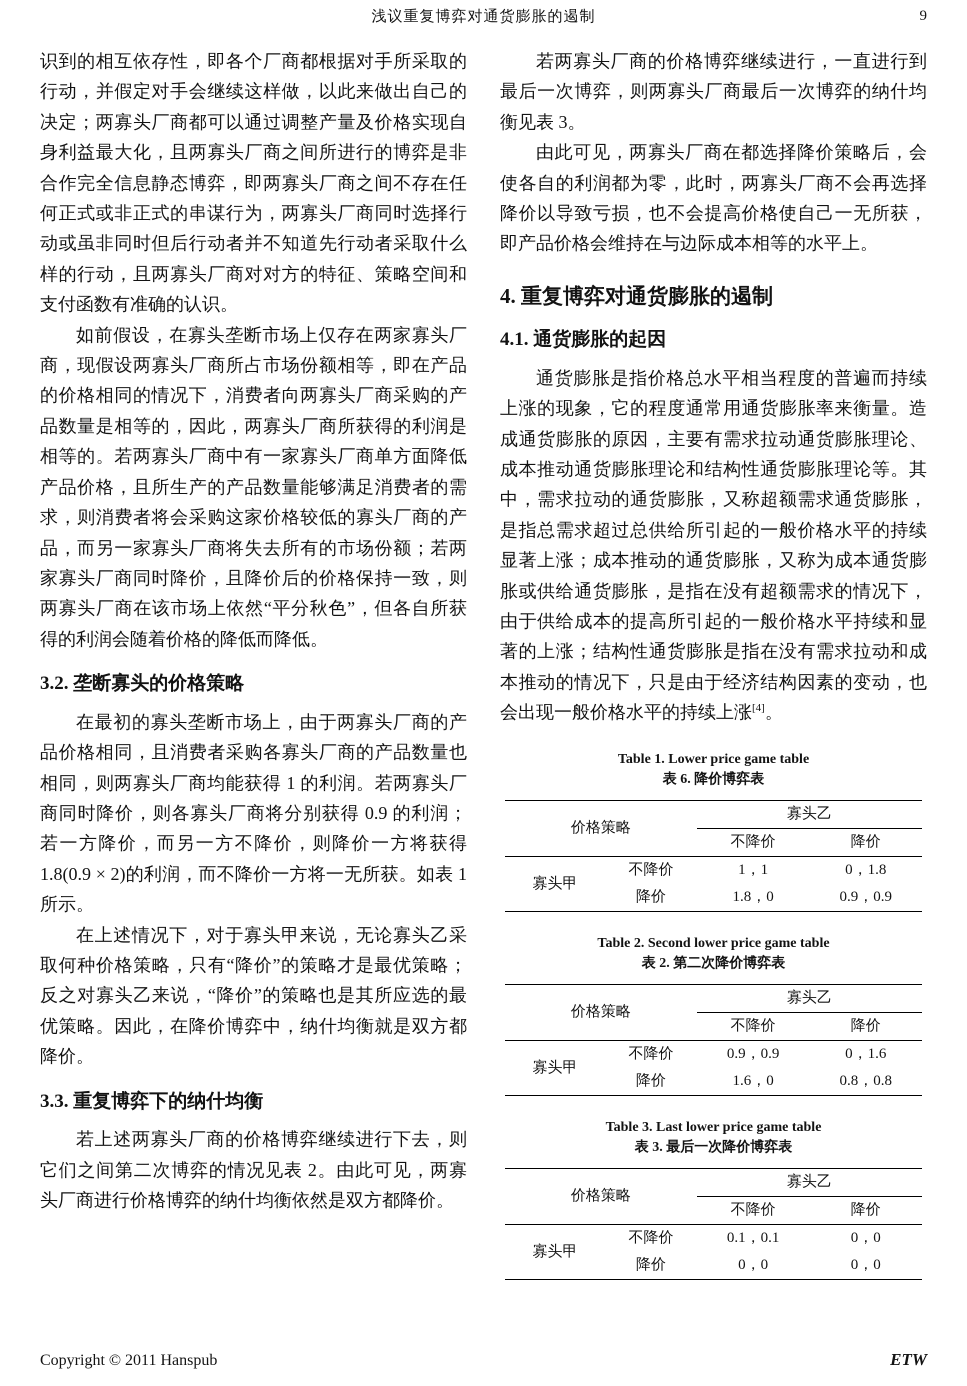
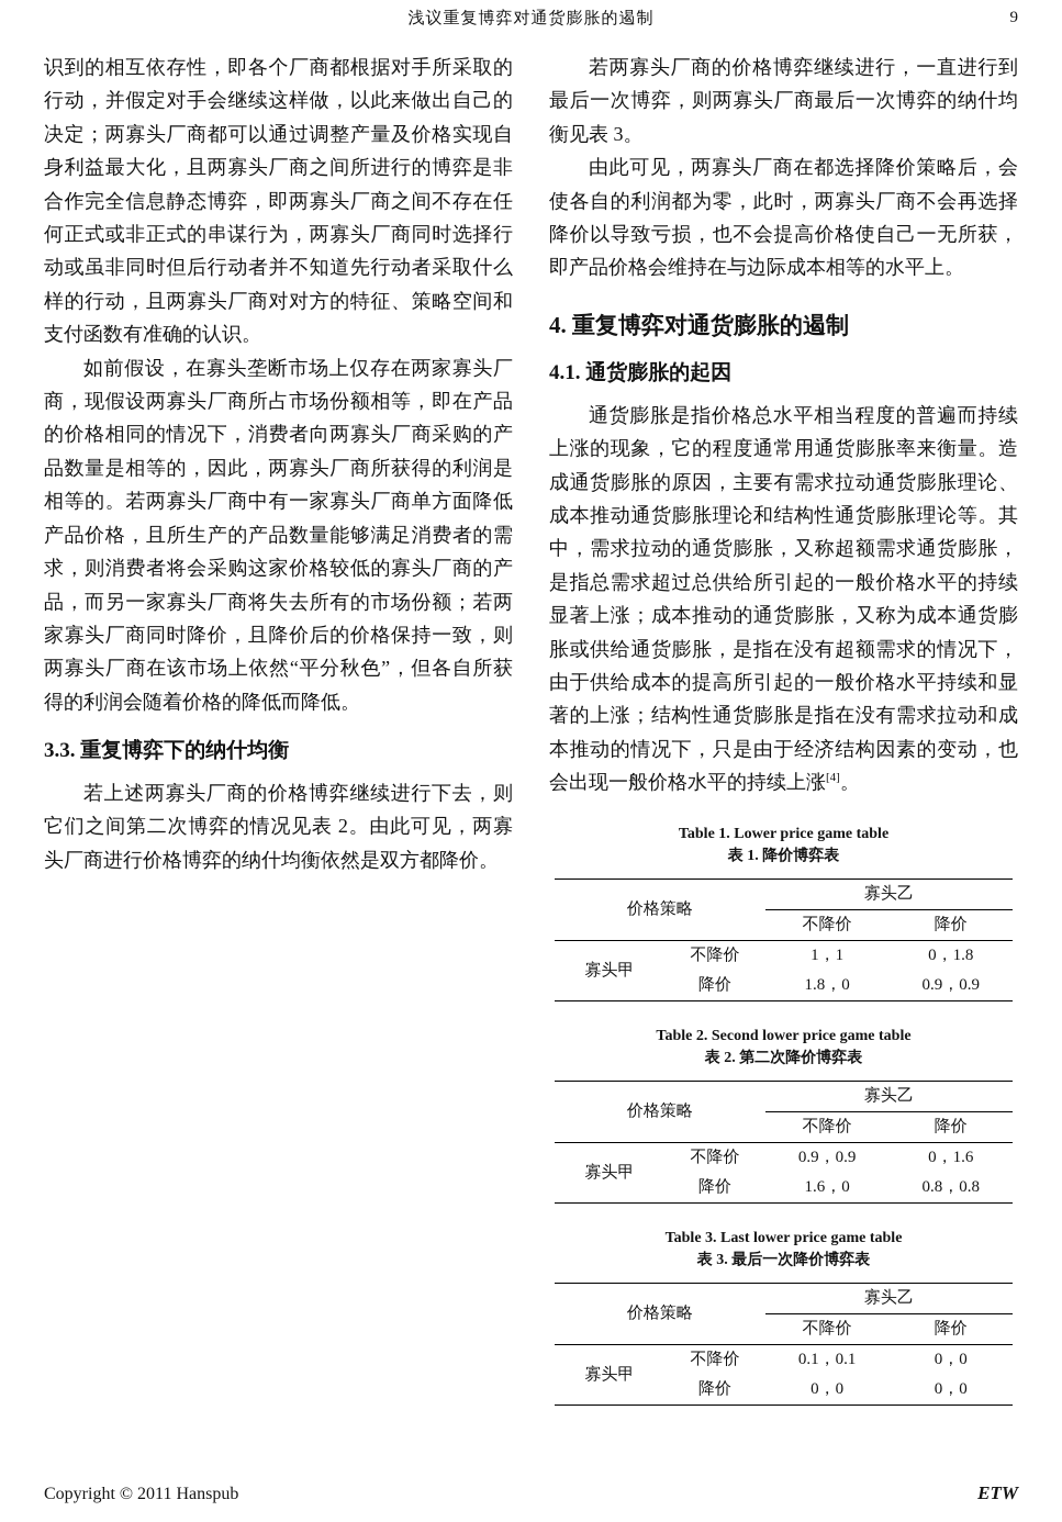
  浅议重复博弈对通货膨胀的遏制
  9
  识到的相互依存性，即各个厂商都根据对手所采取的行动，并假定对手会继续这样做，以此来做出自己的决定；两寡头厂商都可以通过调整产量及价格实现自身利益最大化，且两寡头厂商之间所进行的博弈是非合作完全信息静态博弈，即两寡头厂商之间不存在任何正式或非正式的串谋行为，两寡头厂商同时选择行动或虽非同时但后行动者并不知道先行动者采取什么样的行动，且两寡头厂商对对方的特征、策略空间和支付函数有准确的认识。
  如前假设，在寡头垄断市场上仅存在两家寡头厂商，现假设两寡头厂商所占市场份额相等，即在产品的价格相同的情况下，消费者向两寡头厂商采购的产品数量是相等的，因此，两寡头厂商所获得的利润是相等的。若两寡头厂商中有一家寡头厂商单方面降低产品价格，且所生产的产品数量能够满足消费者的需求，则消费者将会采购这家价格较低的寡头厂商的产品，而另一家寡头厂商将失去所有的市场份额；若两家寡头厂商同时降价，且降价后的价格保持一致，则两寡头厂商在该市场上依然“平分秋色”，但各自所获得的利润会随着价格的降低而降低。
- 3.2. 垄断寡头的价格策略
- 在最初的寡头垄断市场上，由于两寡头厂商的产品价格相同，且消费者采购各寡头厂商的产品数量也相同，则两寡头厂商均能获得 1 的利润。若两寡头厂商同时降价，则各寡头厂商将分别获得 0.9 的利润；若一方降价，而另一方不降价，则降价一方将获得1.8(0.9 × 2)的利润，而不降价一方将一无所获。如表 1 所示。
- 在上述情况下，对于寡头甲来说，无论寡头乙采取何种价格策略，只有“降价”的策略才是最优策略；反之对寡头乙来说，“降价”的策略也是其所应选的最优策略。因此，在降价博弈中，纳什均衡就是双方都降价。
  3.3. 重复博弈下的纳什均衡
  若上述两寡头厂商的价格博弈继续进行下去，则它们之间第二次博弈的情况见表 2。由此可见，两寡头厂商进行价格博弈的纳什均衡依然是双方都降价。
  若两寡头厂商的价格博弈继续进行，一直进行到最后一次博弈，则两寡头厂商最后一次博弈的纳什均衡见表 3。
  由此可见，两寡头厂商在都选择降价策略后，会使各自的利润都为零，此时，两寡头厂商不会再选择降价以导致亏损，也不会提高价格使自己一无所获，即产品价格会维持在与边际成本相等的水平上。
  4. 重复博弈对通货膨胀的遏制
  4.1. 通货膨胀的起因
  通货膨胀是指价格总水平相当程度的普遍而持续上涨的现象，它的程度通常用通货膨胀率来衡量。造成通货膨胀的原因，主要有需求拉动通货膨胀理论、成本推动通货膨胀理论和结构性通货膨胀理论等。其中，需求拉动的通货膨胀，又称超额需求通货膨胀，是指总需求超过总供给所引起的一般价格水平的持续显著上涨；成本推动的通货膨胀，又称为成本通货膨胀或供给通货膨胀，是指在没有超额需求的情况下，由于供给成本的提高所引起的一般价格水平持续和显著的上涨；结构性通货膨胀是指在没有需求拉动和成本推动的情况下，只是由于经济结构因素的变动，也会出现一般价格水平的持续上涨[4]。
  Table 1. Lower price game table
- 表 6. 降价博弈表
+ 表 1. 降价博弈表
  价格策略	寡头乙
  不降价	降价
  寡头甲	不降价	1，1	0，1.8
  降价	1.8，0	0.9，0.9
  Table 2. Second lower price game table
  表 2. 第二次降价博弈表
  价格策略	寡头乙
  不降价	降价
  寡头甲	不降价	0.9，0.9	0，1.6
  降价	1.6，0	0.8，0.8
  Table 3. Last lower price game table
  表 3. 最后一次降价博弈表
  价格策略	寡头乙
  不降价	降价
  寡头甲	不降价	0.1，0.1	0，0
  降价	0，0	0，0
  Copyright © 2011 Hanspub
  ETW
